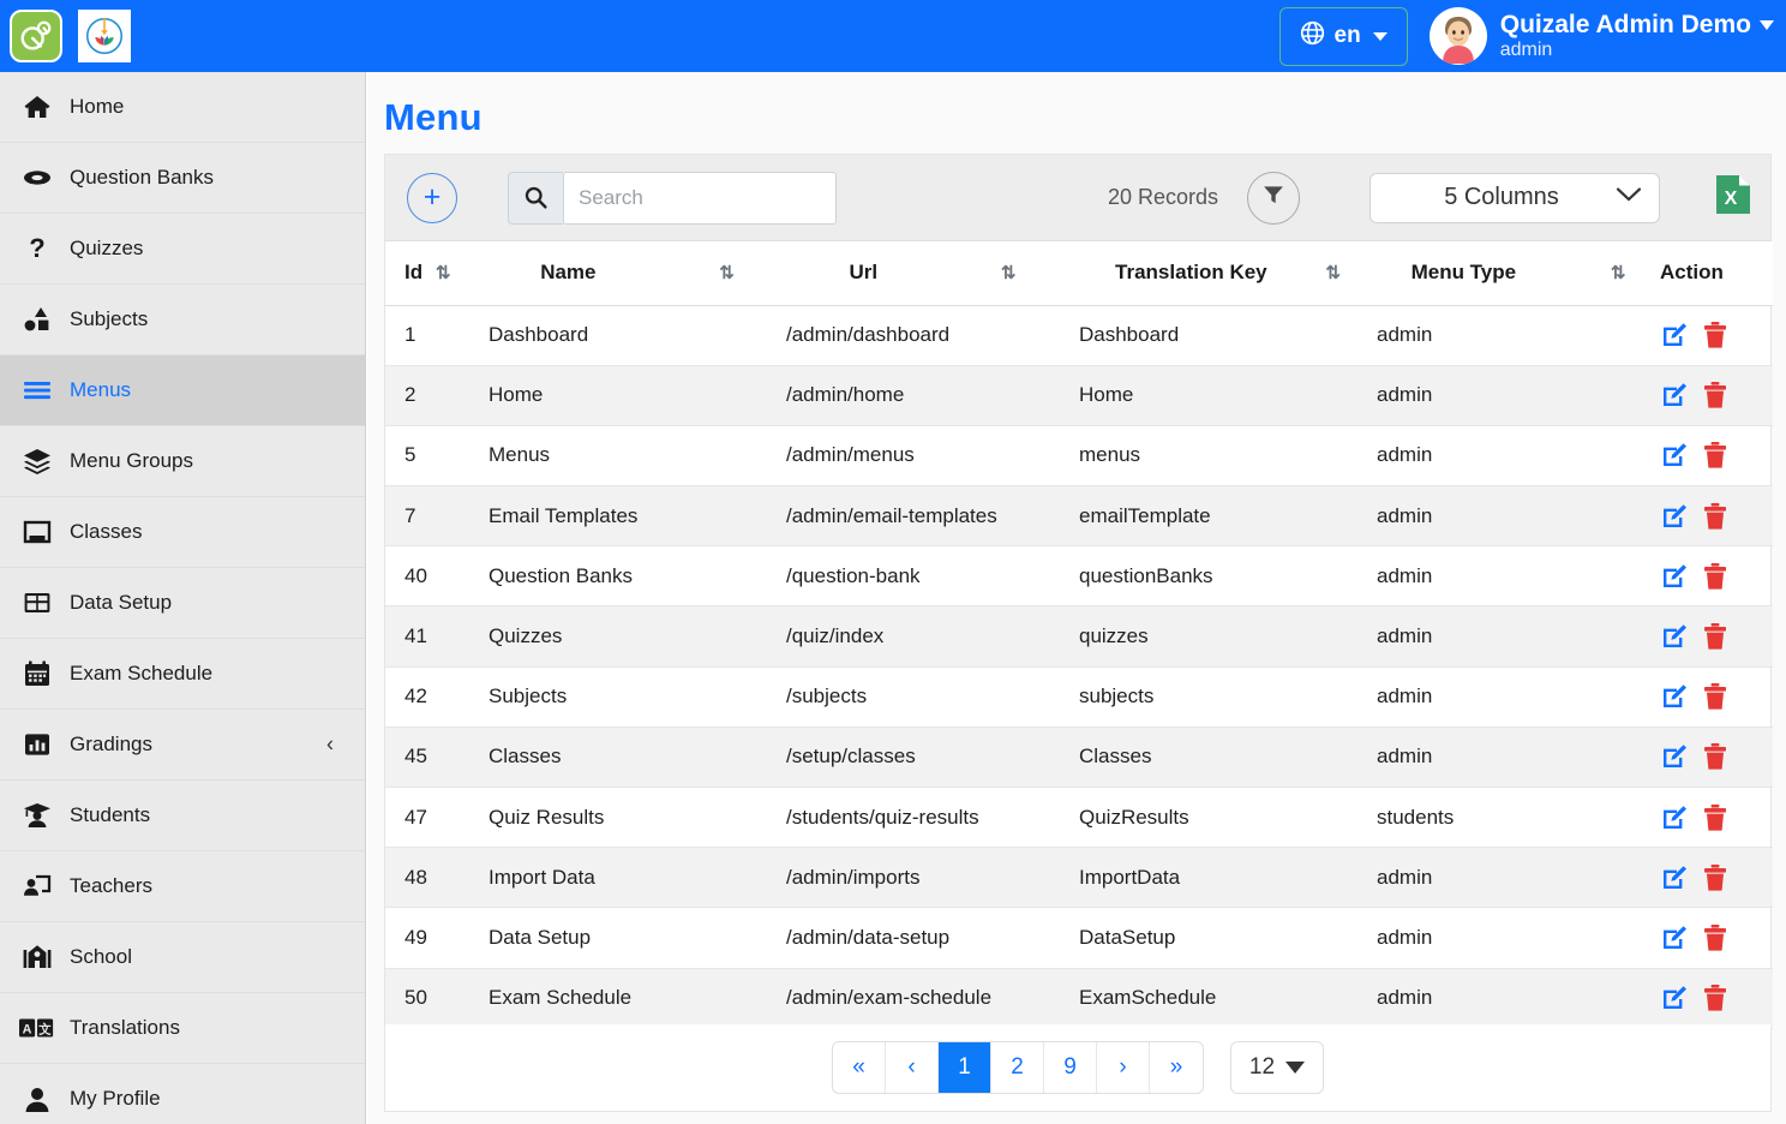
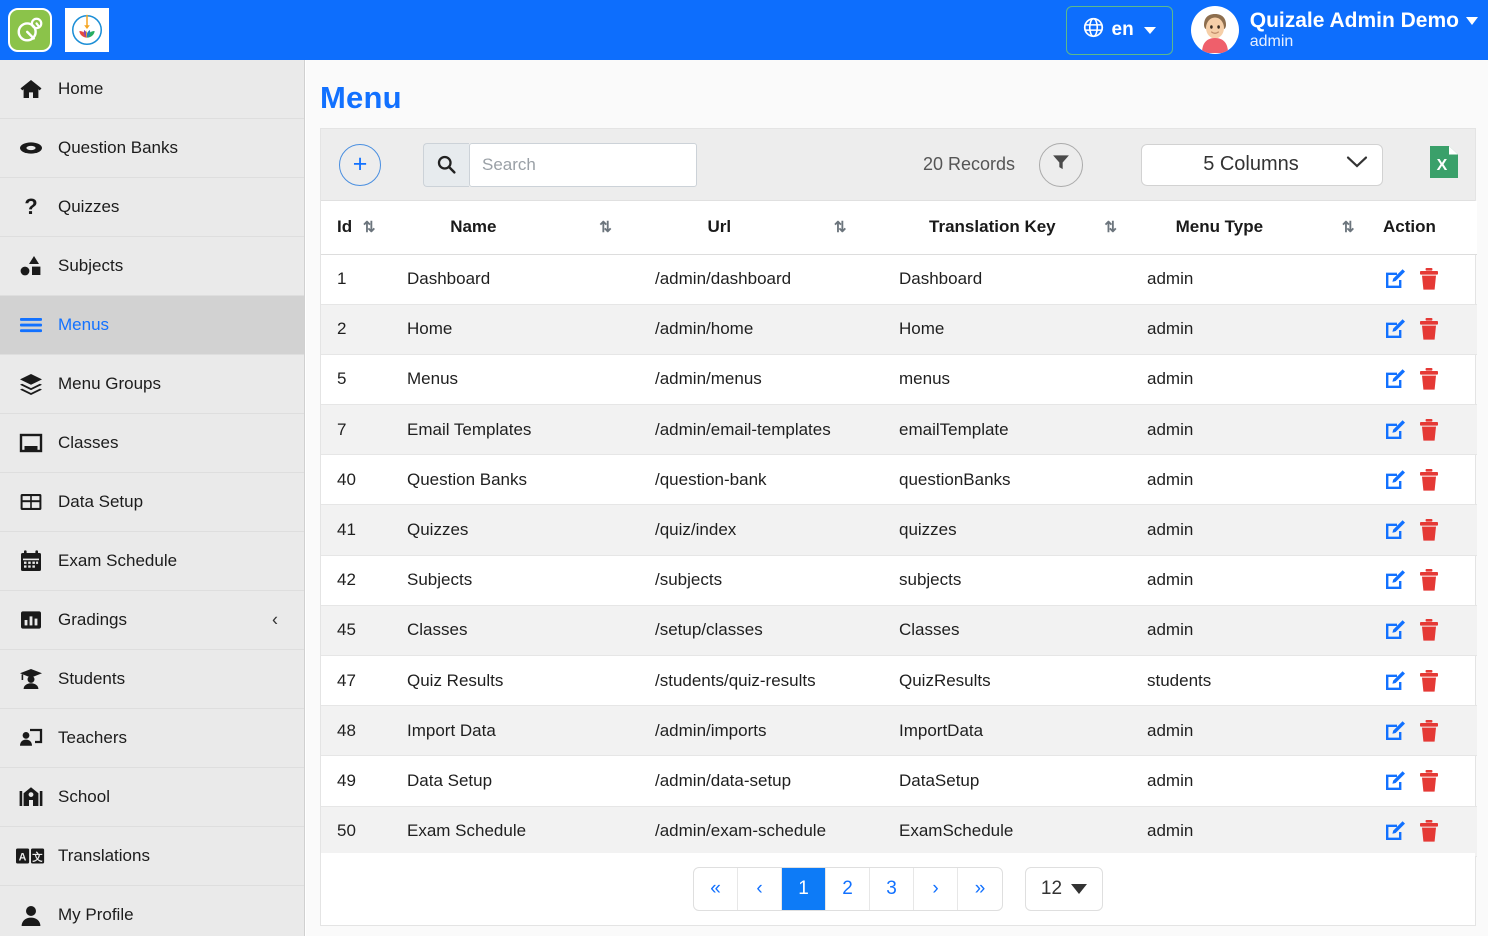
  en
  Quizale Admin Demo
  admin
  Home
  Question Banks
  ?
  Quizzes
  Subjects
  Menus
  Menu Groups
  Classes
  Data Setup
  Exam Schedule
  Gradings
  ‹
  Students
  Teachers
  School
  A
  文
  Translations
  My Profile
  Menu
  +
  Search
  20 Records
  5 Columns
  X
  Id ⇅	Name ⇅	Url ⇅	Translation Key ⇅	Menu Type ⇅	Action
  1	Dashboard	/admin/dashboard	Dashboard	admin
  2	Home	/admin/home	Home	admin
  5	Menus	/admin/menus	menus	admin
  7	Email Templates	/admin/email-templates	emailTemplate	admin
  40	Question Banks	/question-bank	questionBanks	admin
  41	Quizzes	/quiz/index	quizzes	admin
  42	Subjects	/subjects	subjects	admin
  45	Classes	/setup/classes	Classes	admin
  47	Quiz Results	/students/quiz-results	QuizResults	students
  48	Import Data	/admin/imports	ImportData	admin
  49	Data Setup	/admin/data-setup	DataSetup	admin
  50	Exam Schedule	/admin/exam-schedule	ExamSchedule	admin
  «
  ‹
  1
  2
- 9
+ 3
  ›
  »
  12
